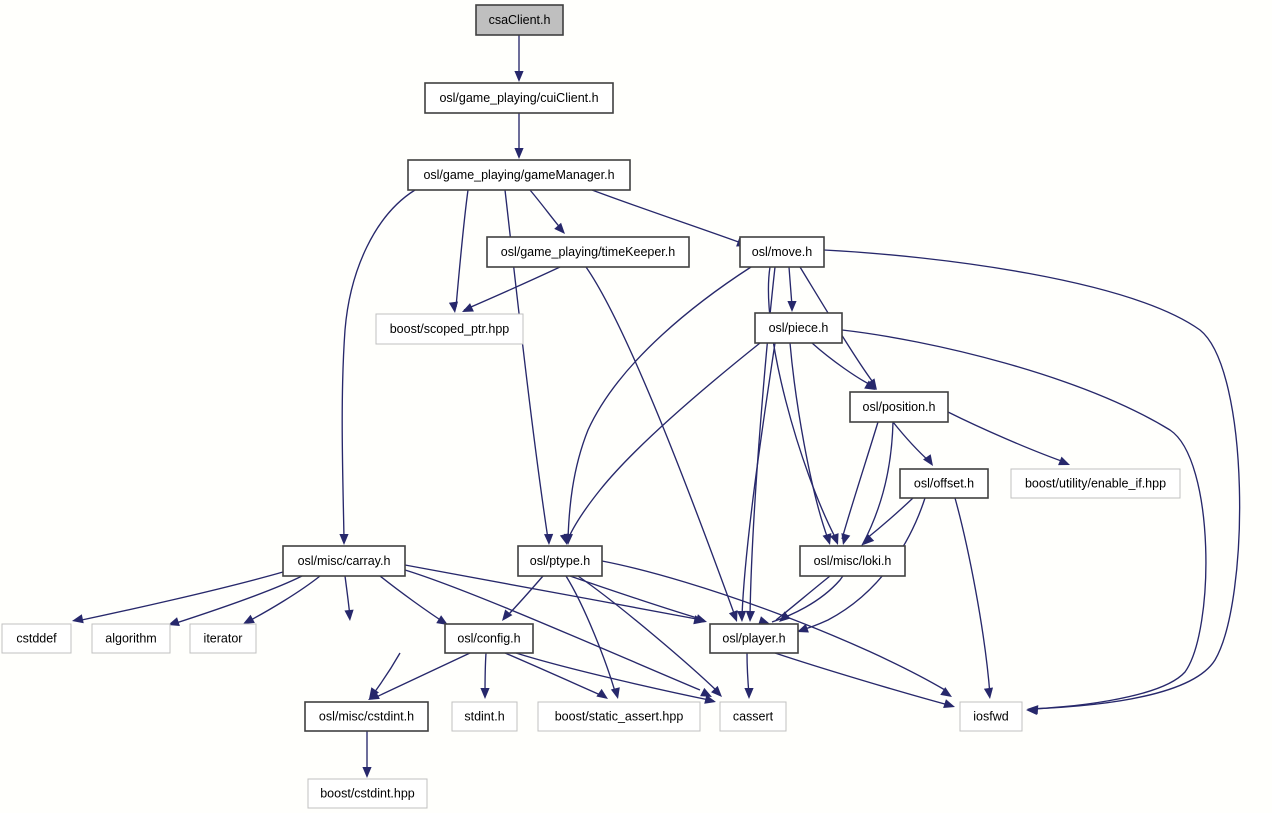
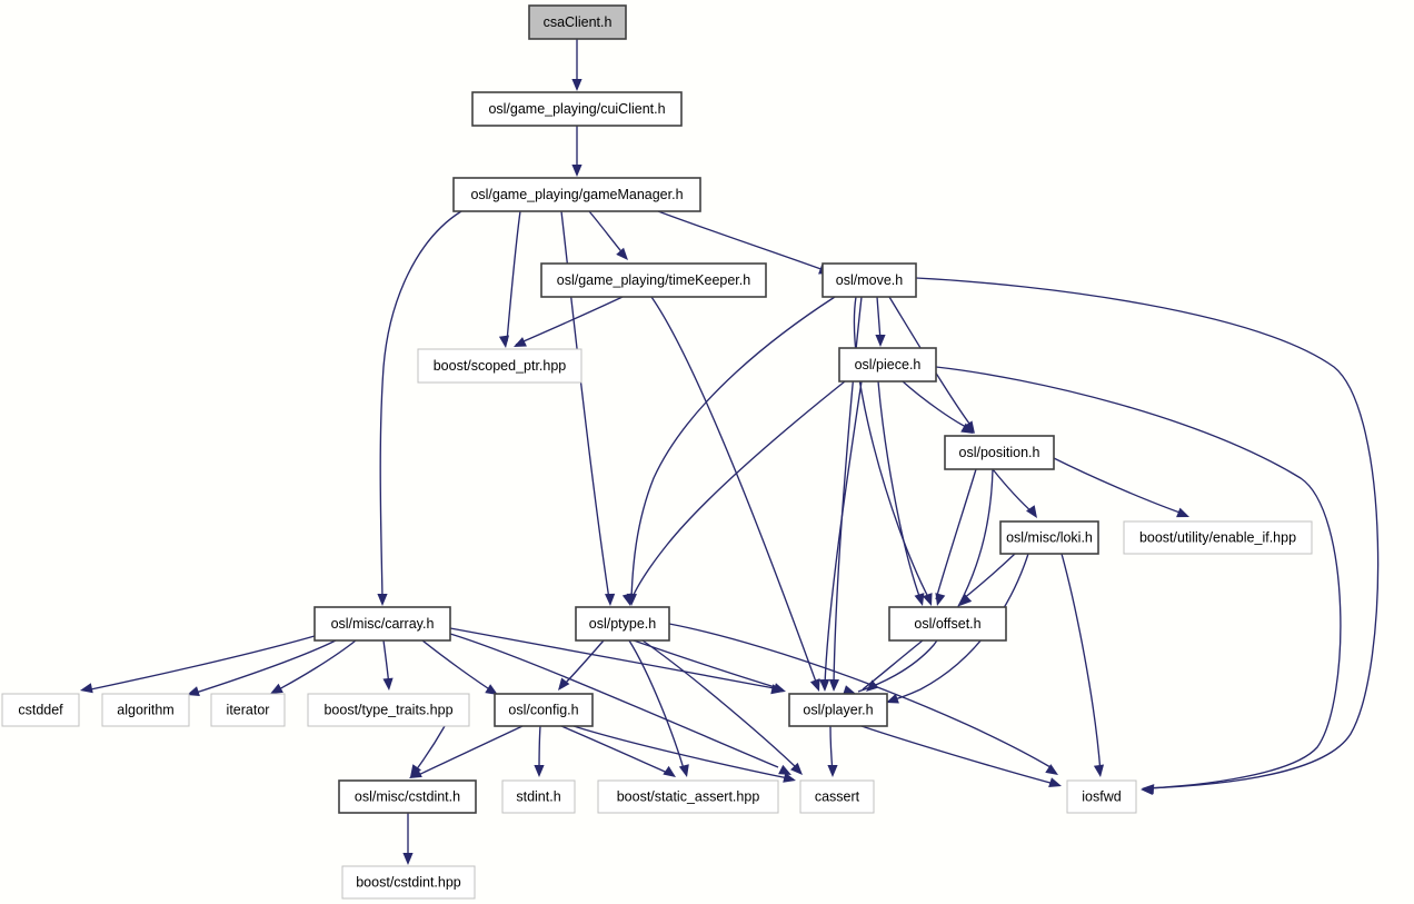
  csaClient.h
  osl/game_playing/cuiClient.h
  osl/game_playing/gameManager.h
  osl/game_playing/timeKeeper.h
  osl/move.h
  boost/scoped_ptr.hpp
  osl/piece.h
  osl/position.h
- osl/offset.h
+ osl/misc/loki.h
  boost/utility/enable_if.hpp
  osl/misc/carray.h
  osl/ptype.h
- osl/misc/loki.h
+ osl/offset.h
  cstddef
  algorithm
  iterator
+ boost/type_traits.hpp
  osl/config.h
  osl/player.h
  osl/misc/cstdint.h
  stdint.h
  boost/static_assert.hpp
  cassert
  iosfwd
  boost/cstdint.hpp
